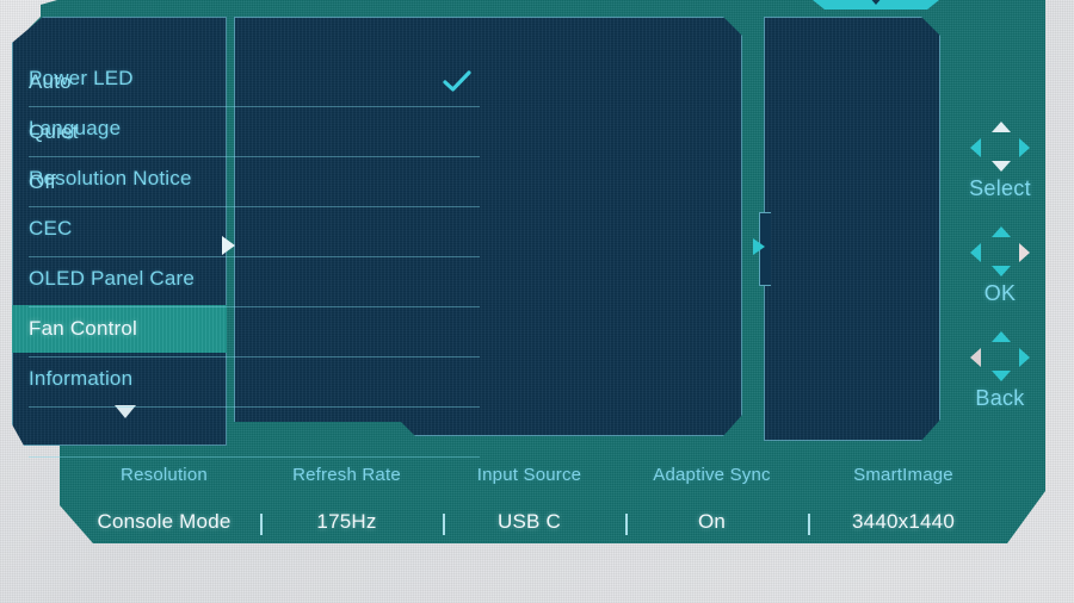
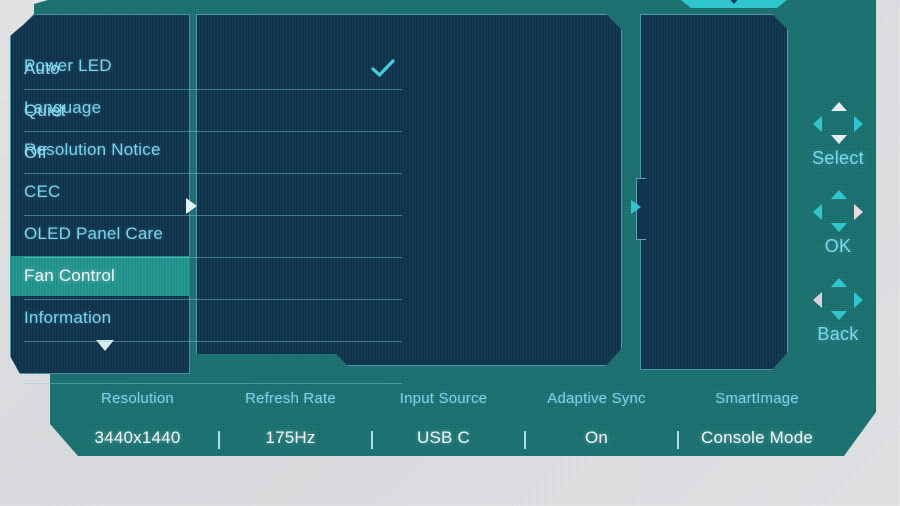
  Power LED
  Language
  Resolution Notice
  CEC
  OLED Panel Care
  Fan Control
  Information
  Auto
  Quiet
  Off
  Select
  OK
  Back
  Resolution
- Console Mode
+ 3440x1440
  Refresh Rate
  175Hz
  Input Source
  USB C
  Adaptive Sync
  On
  SmartImage
- 3440x1440
+ Console Mode
